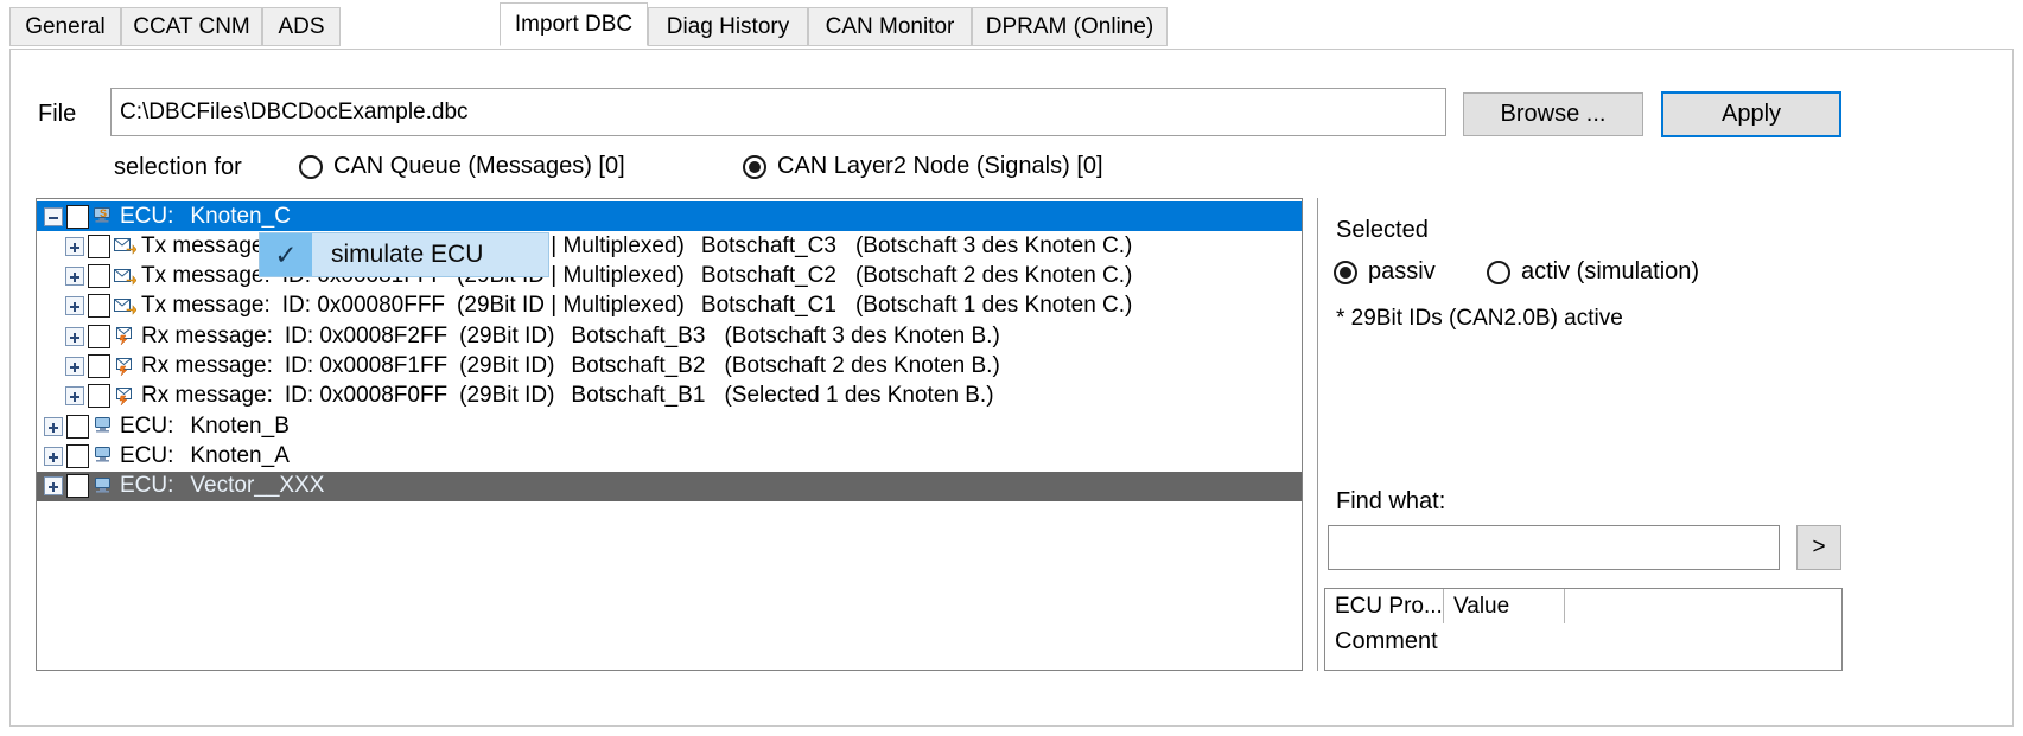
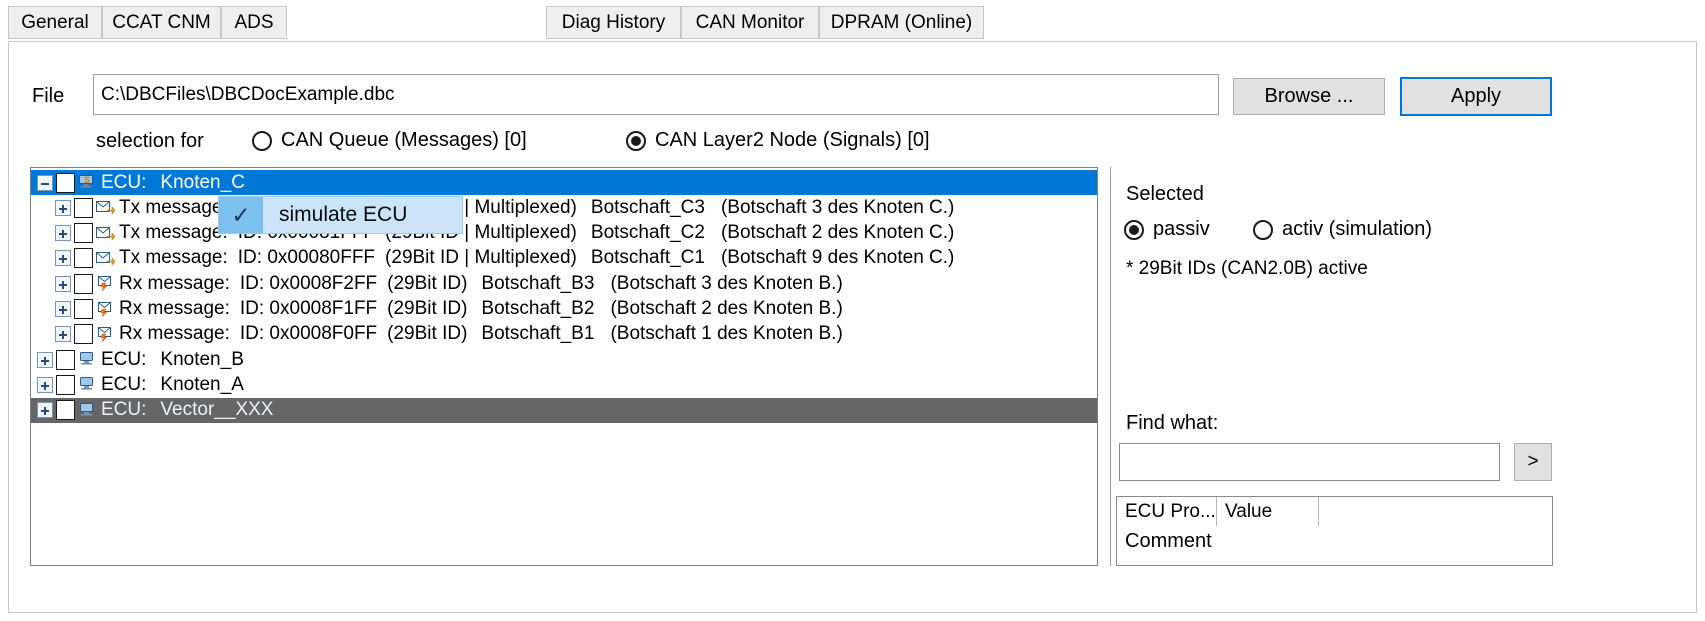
  General
  CCAT CNM
  ADS
- Import DBC
  Diag History
  CAN Monitor
  DPRAM (Online)
  File
  C:\DBCFiles\DBCDocExample.dbc
  Browse ...
  Apply
  selection for
  CAN Queue (Messages) [0]
  CAN Layer2 Node (Signals) [0]
  S
  ECU:
  Knoten_C
  Tx messag
  Botschaft_C3
  (Botschaft 3 des Knoten C.)
  Tx messag
  Botschaft_C2
  (Botschaft 2 des Knoten C.)
  Tx message:
  ID: 0x00080FFF
  (29Bit ID | Multiplexed)
  Botschaft_C1
- (Botschaft 1 des Knoten C.)
+ (Botschaft 9 des Knoten C.)
  Rx message:
  ID: 0x0008F2FF
  (29Bit ID)
  Botschaft_B3
  (Botschaft 3 des Knoten B.)
  Rx message:
  ID: 0x0008F1FF
  (29Bit ID)
  Botschaft_B2
  (Botschaft 2 des Knoten B.)
  Rx message:
  ID: 0x0008F0FF
  (29Bit ID)
  Botschaft_B1
- (Selected 1 des Knoten B.)
+ (Botschaft 1 des Knoten B.)
  ECU:
  Knoten_B
  ECU:
  Knoten_A
  ECU:
  Vector__XXX
  ✓
  simulate ECU
  Selected
  passiv
  activ (simulation)
  * 29Bit IDs (CAN2.0B) active
  Find what:
  >
  ECU Pro...
  Value
  Comment
